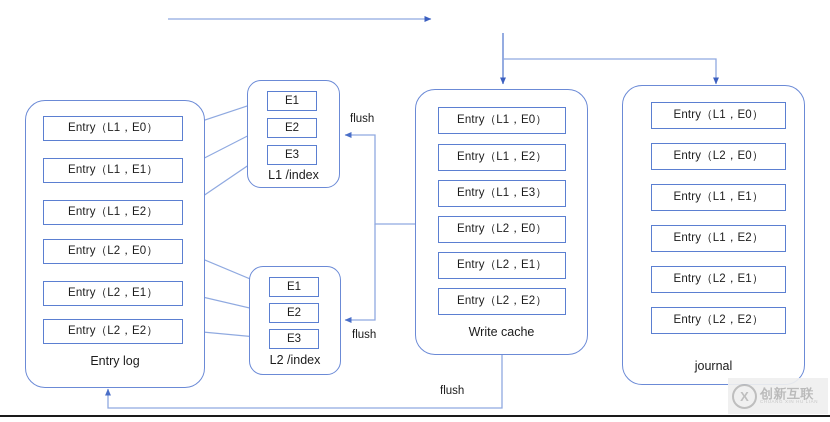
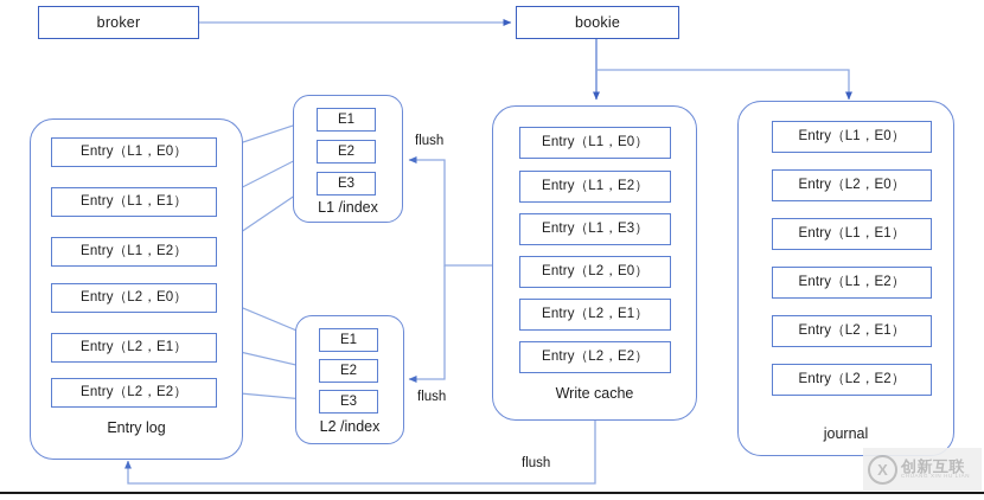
+ broker
+ bookie
  Entry（L1，E0）
  Entry（L1，E1）
  Entry（L1，E2）
  Entry（L2，E0）
  Entry（L2，E1）
  Entry（L2，E2）
  Entry log
  E1
  E2
  E3
  L1 /index
  E1
  E2
  E3
  L2 /index
  Entry（L1，E0）
  Entry（L1，E2）
  Entry（L1，E3）
  Entry（L2，E0）
  Entry（L2，E1）
  Entry（L2，E2）
  Write cache
  Entry（L1，E0）
  Entry（L2，E0）
  Entry（L1，E1）
  Entry（L1，E2）
  Entry（L2，E1）
  Entry（L2，E2）
  journal
  flush
  flush
  flush
  X
  创新互联
